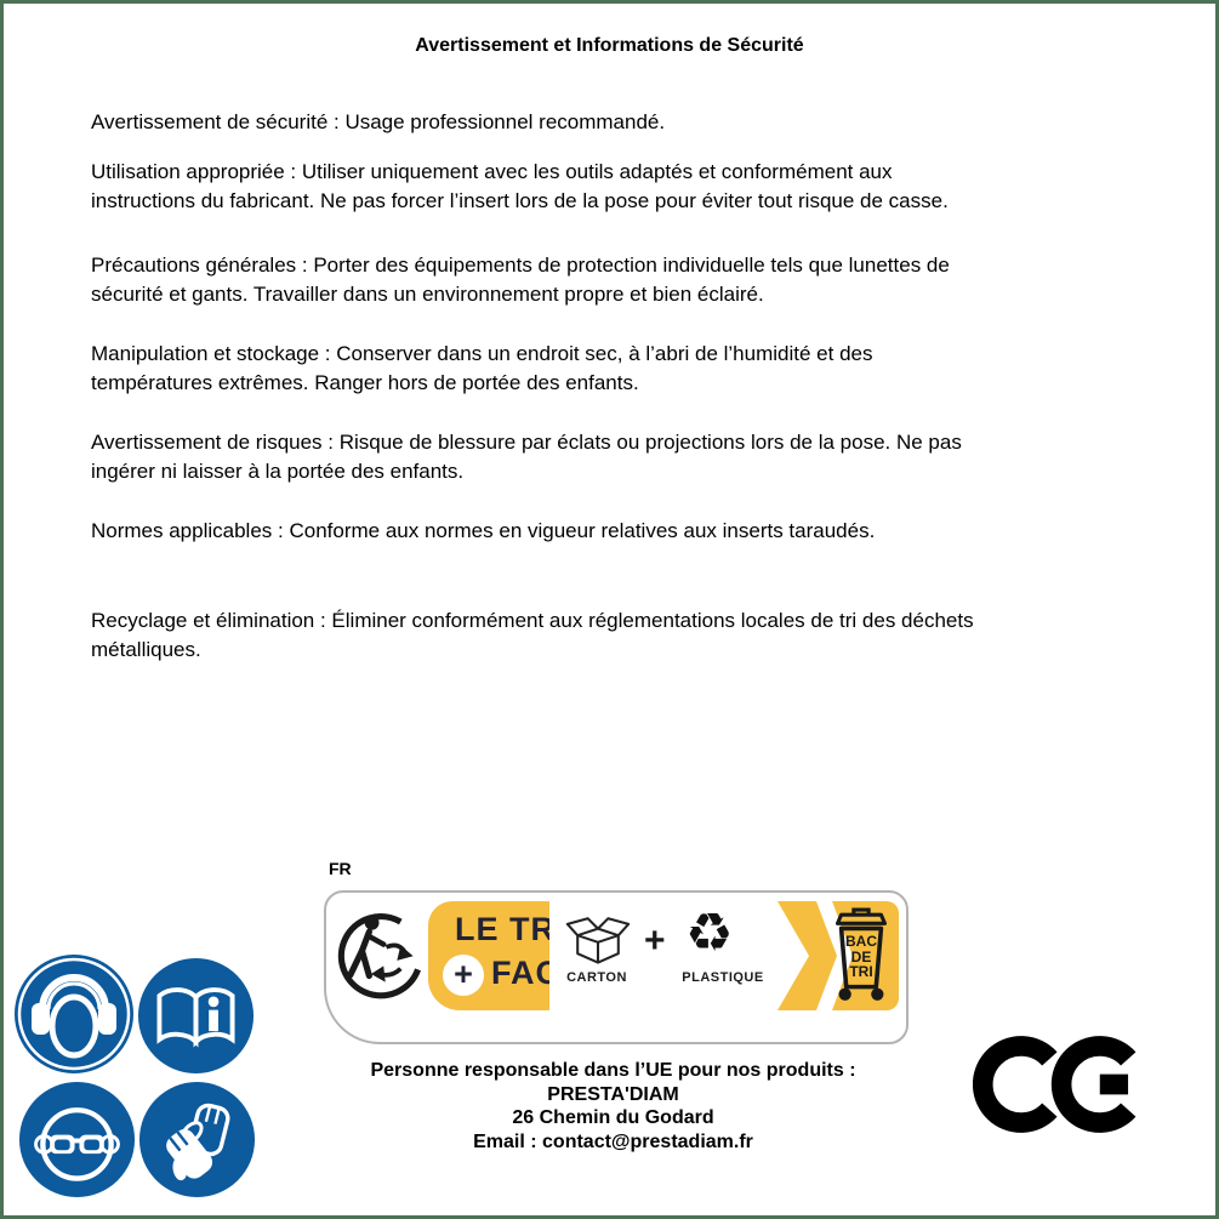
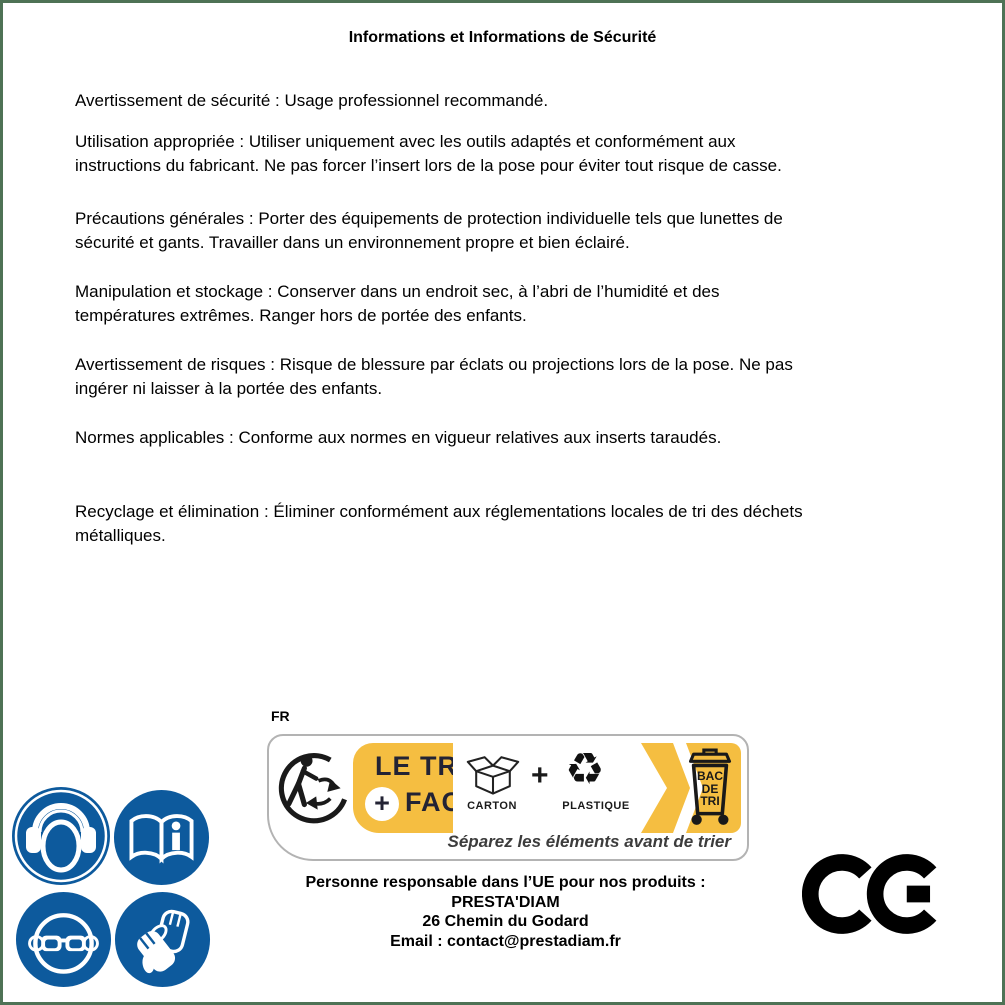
- Avertissement et Informations de Sécurité
+ Informations et Informations de Sécurité
  Avertissement de sécurité : Usage professionnel recommandé.
  Utilisation appropriée : Utiliser uniquement avec les outils adaptés et conformément aux
  instructions du fabricant. Ne pas forcer l’insert lors de la pose pour éviter tout risque de casse.
  Précautions générales : Porter des équipements de protection individuelle tels que lunettes de
  sécurité et gants. Travailler dans un environnement propre et bien éclairé.
  Manipulation et stockage : Conserver dans un endroit sec, à l’abri de l’humidité et des
  températures extrêmes. Ranger hors de portée des enfants.
  Avertissement de risques : Risque de blessure par éclats ou projections lors de la pose. Ne pas
  ingérer ni laisser à la portée des enfants.
  Normes applicables : Conforme aux normes en vigueur relatives aux inserts taraudés.
  Recyclage et élimination : Éliminer conformément aux réglementations locales de tri des déchets
  métalliques.
  FR
  LE TR
  +
  CARTON
  +
  ♻
  PLASTIQUE
  BAC
  DE
  TRI
+ Séparez les éléments avant de trier
  Personne responsable dans l’UE pour nos produits :
  PRESTA'DIAM
  26 Chemin du Godard
  Email : contact@prestadiam.fr
